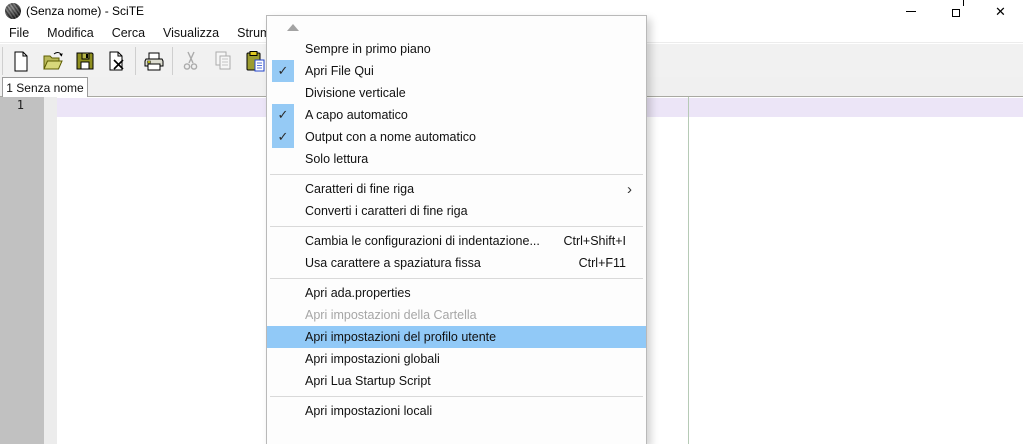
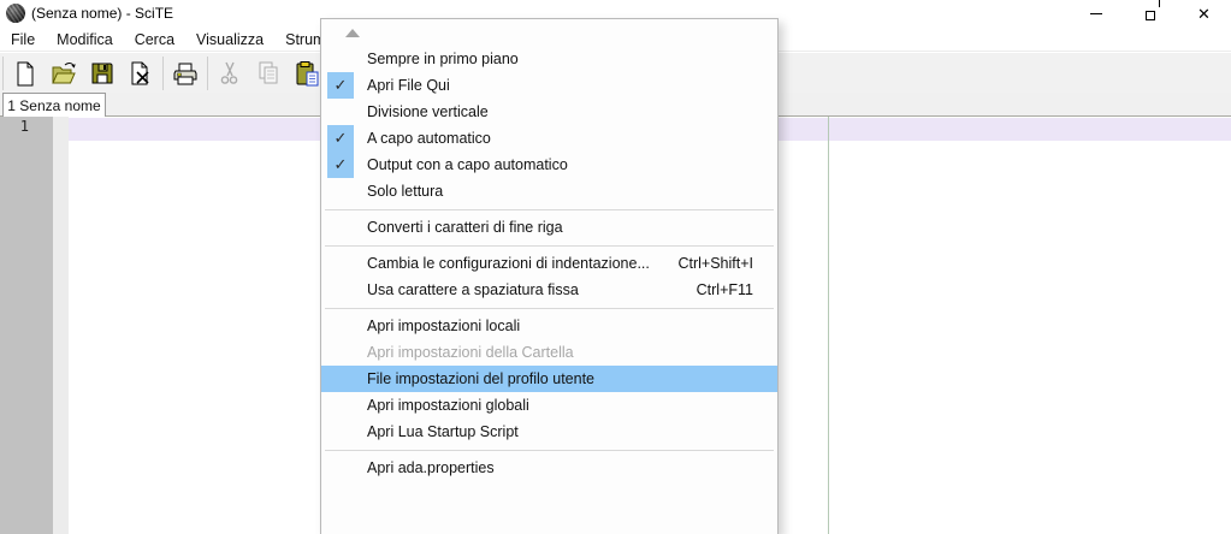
  (Senza nome) - SciTE
  ✕
  File
  Modifica
  Cerca
  Visualizza
  1 Senza nome
  1
  Sempre in primo piano
  ✓
  Apri File Qui
  Divisione verticale
  ✓
  A capo automatico
  ✓
- Output con a nome automatico
+ Output con a capo automatico
  Solo lettura
- Caratteri di fine riga
- ›
  Converti i caratteri di fine riga
  Cambia le configurazioni di indentazione...
  Ctrl+Shift+I
  Usa carattere a spaziatura fissa
  Ctrl+F11
- Apri ada.properties
+ Apri impostazioni locali
  Apri impostazioni della Cartella
- Apri impostazioni del profilo utente
+ File impostazioni del profilo utente
  Apri impostazioni globali
  Apri Lua Startup Script
- Apri impostazioni locali
+ Apri ada.properties
